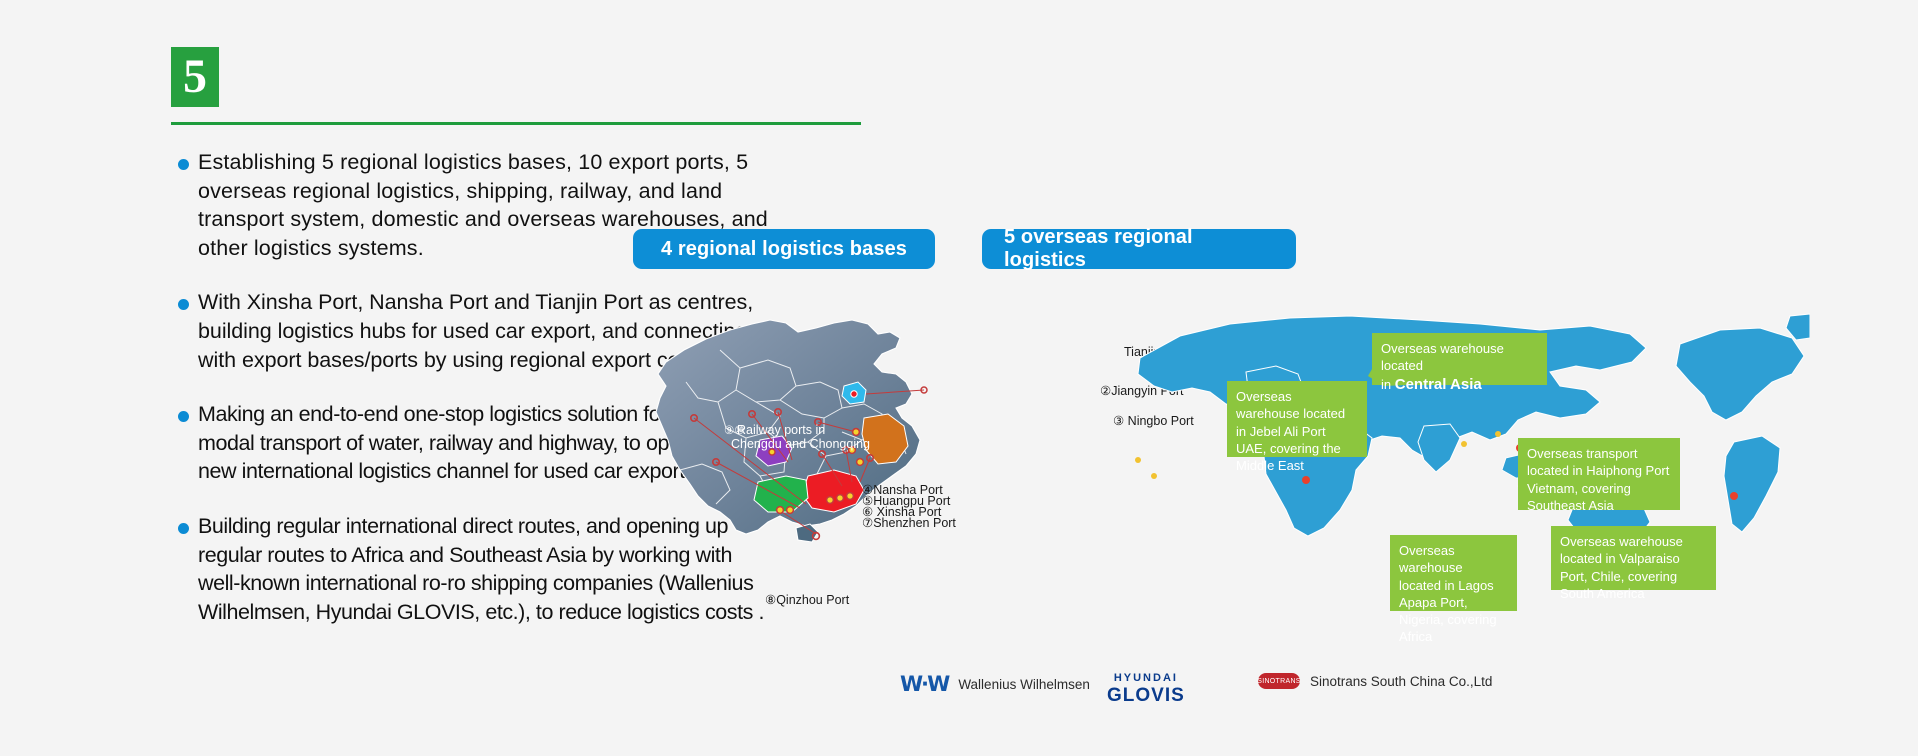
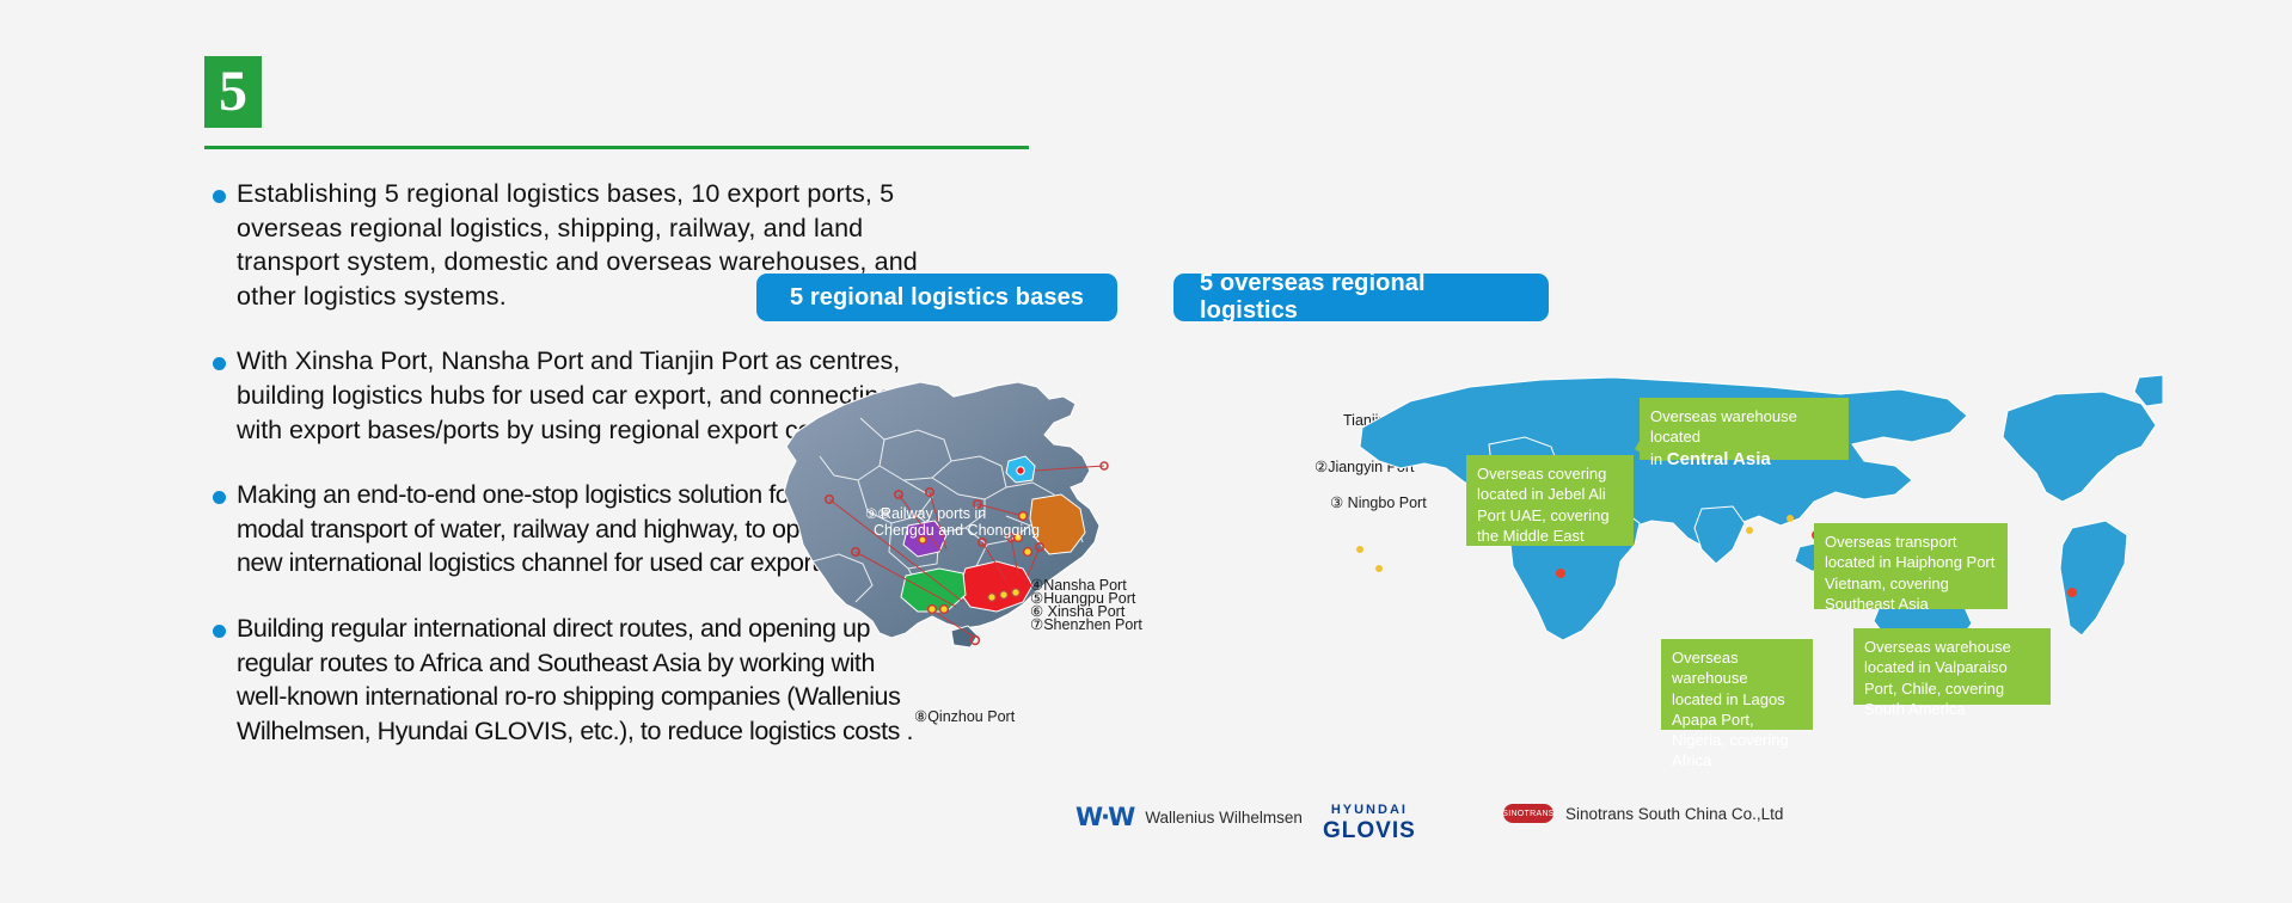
  5
  Establishing 5 regional logistics bases, 10 export ports, 5 overseas regional logistics, shipping, railway, and land transport system, domestic and overseas warehouses, and other logistics systems.
  With Xinsha Port, Nansha Port and Tianjin Port as centres, building logistics hubs for used car export, and connecti with export bases/ports by using regional export c
  Making an end-to-end one-stop logistics solution fomodal transport of water, railway and highway, to op new international logistics channel for used car expor
  Building regular international direct routes, and opening up regular routes to Africa and Southeast Asia by working with well-known international ro-ro shipping companies (Wallenius Wilhelmsen, Hyundai GLOVIS, etc.), to reduce logistics costs .
- 4 regional logistics bases
+ 5 regional logistics bases
  5 overseas regional logistics
  ②Jiangyin Pt
  ③ Ningbo Port
  ⑨⑩
  Railway ports in
  Chengdu and Chongqing
  ⑧Qinzhou Port
  ④Nansha Port
  ⑤Huangpu Port
  ⑥ Xinsha Port
  ⑦Shenzhen Port
  Overseas warehouse located
  in Central Asia
- Overseas warehouse located in Jebel Ali Port UAE, covering the Middle East
+ Overseas covering located in Jebel Ali Port UAE, covering the Middle East
  Overseas transport located in Haiphong Port Vietnam, covering Southeast Asia
  Overseas warehouse located in Valparaiso Port, Chile, covering South America
  W∙W
  Wallenius Wilhelmsen
  HYUNDAI
  GLOVIS
  Sinotrans South China Co.,Ltd
